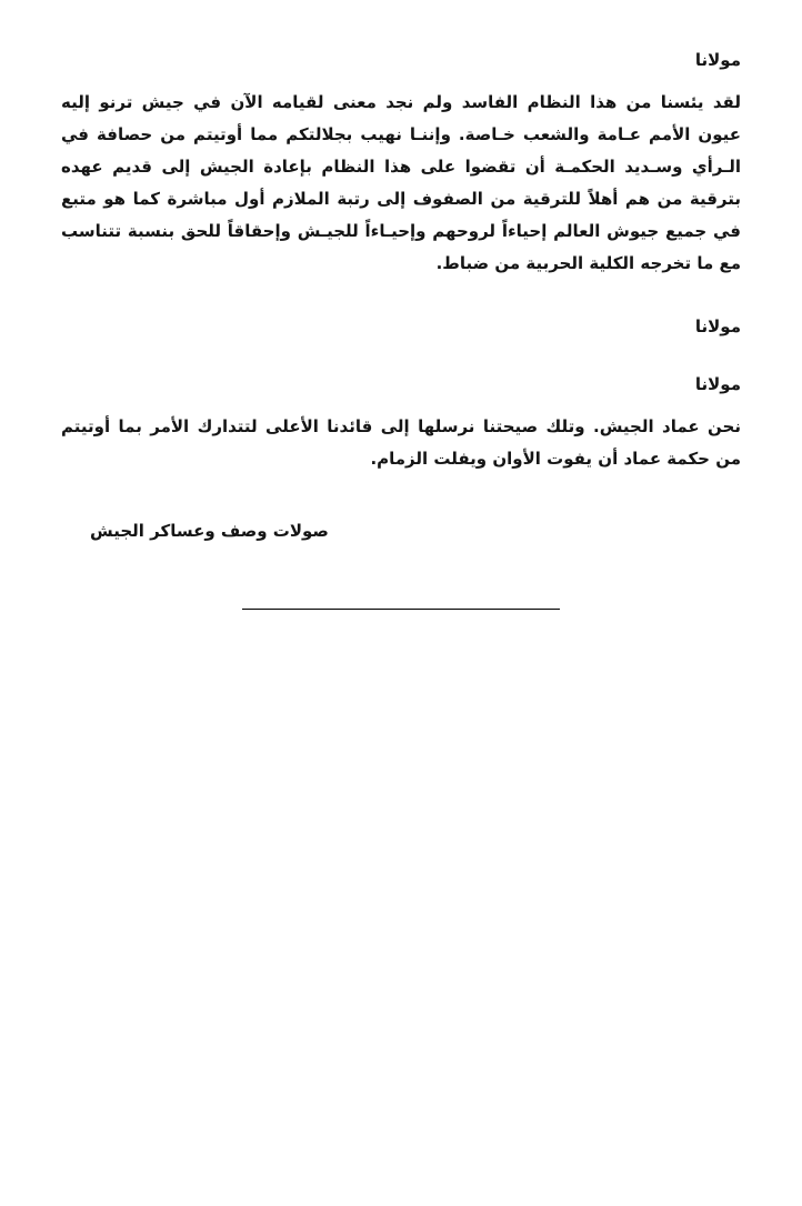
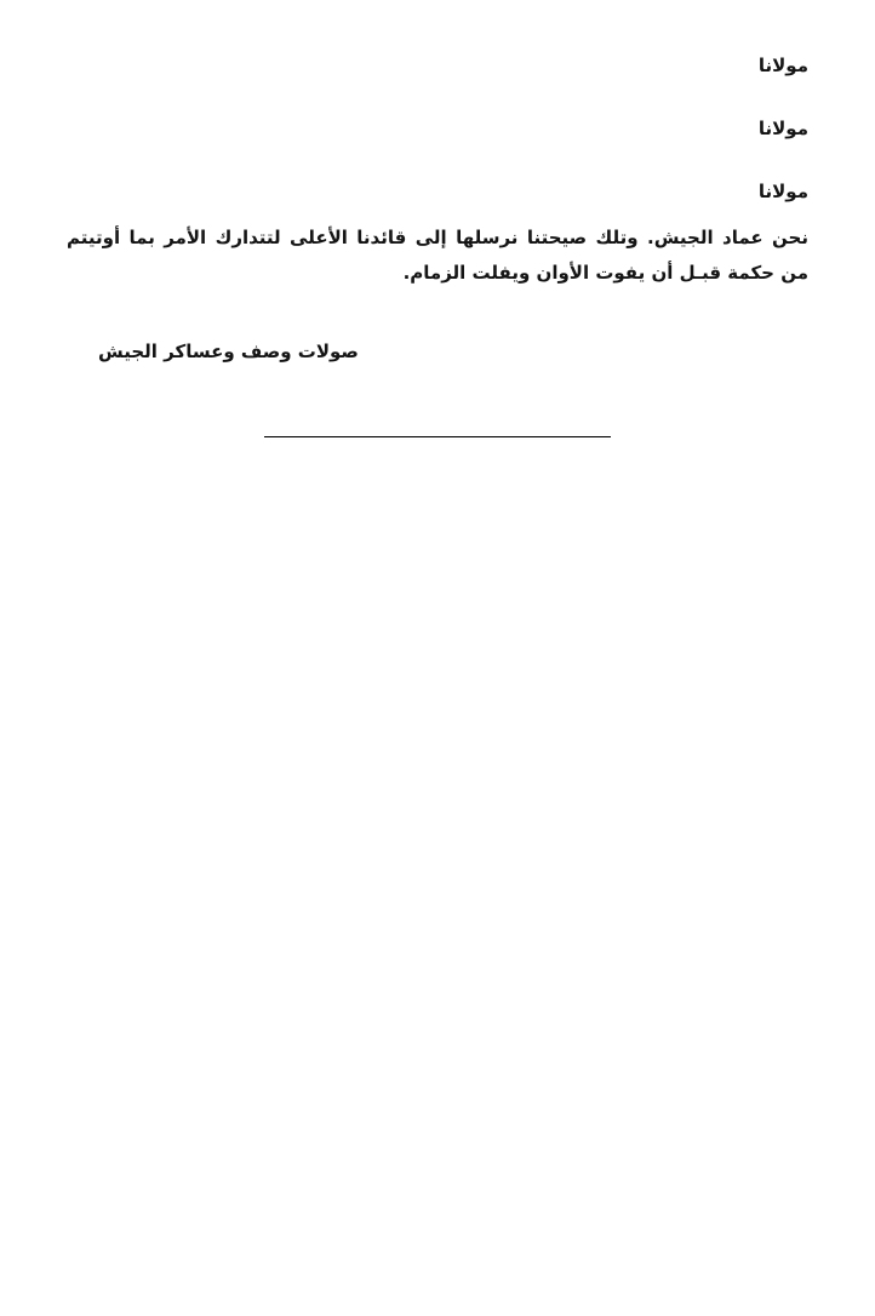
  مولانا
- لقد يئسنا من هذا النظام الفاسد ولم نجد معنى لقيامه الآن في جيش ترنو إليه عيون الأمم عـامة والشعب خـاصة. وإننـا نهيب بجلالتكم مما أوتيتم من حصافة في الـرأي وسـديد الحكمـة أن تقضوا على هذا النظام بإعادة الجيش إلى قديم عهده بترقية من هم أهلاً للترقية من الصفوف إلى رتبة الملازم أول مباشرة كما هو متبع في جميع جيوش العالم إحياءاً لروحهم وإحيـاءاً للجيـش وإحقاقاً للحق بنسبة تتناسب مع ما تخرجه الكلية الحربية من ضباط.
  مولانا
  مولانا
- نحن عماد الجيش. وتلك صيحتنا نرسلها إلى قائدنا الأعلى لتتدارك الأمر بما أوتيتم من حكمة عماد أن يفوت الأوان ويفلت الزمام.
+ نحن عماد الجيش. وتلك صيحتنا نرسلها إلى قائدنا الأعلى لتتدارك الأمر بما أوتيتم من حكمة قبـل أن يفوت الأوان ويفلت الزمام.
  صولات وصف وعساكر الجيش
